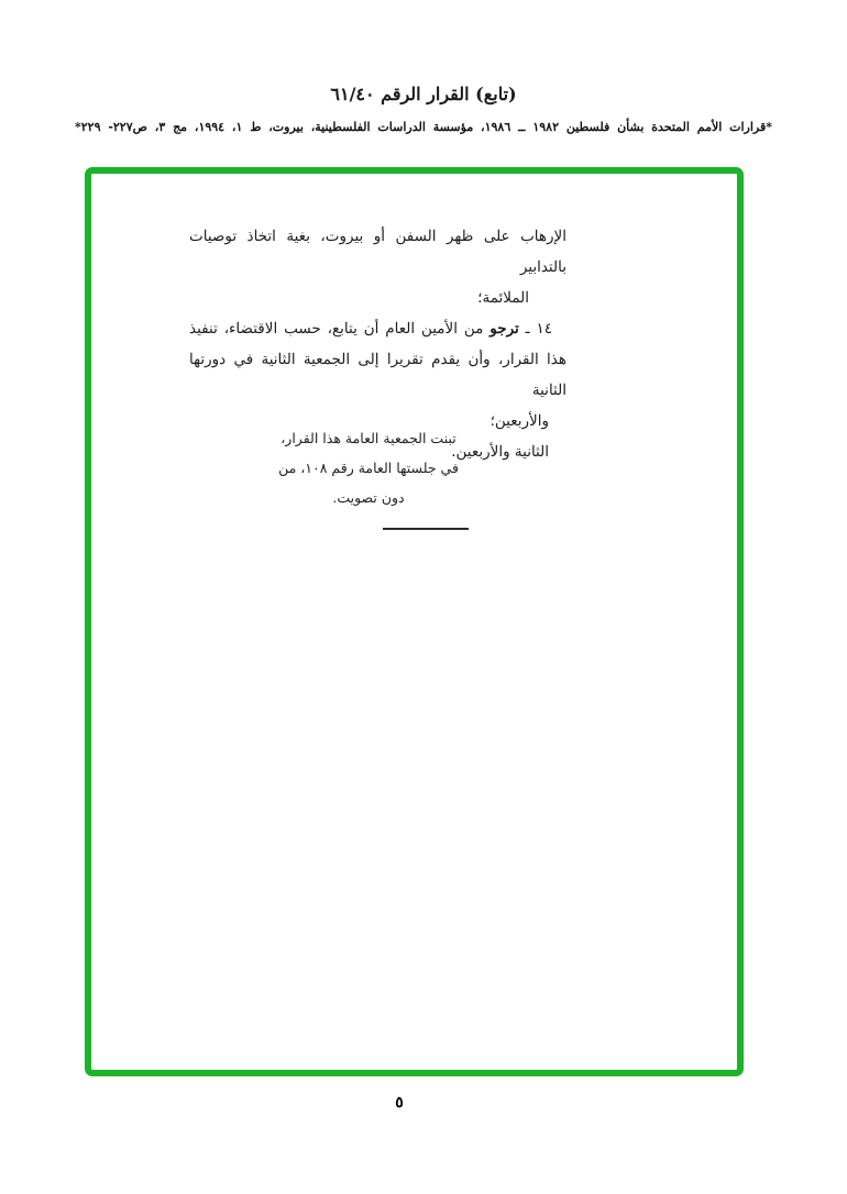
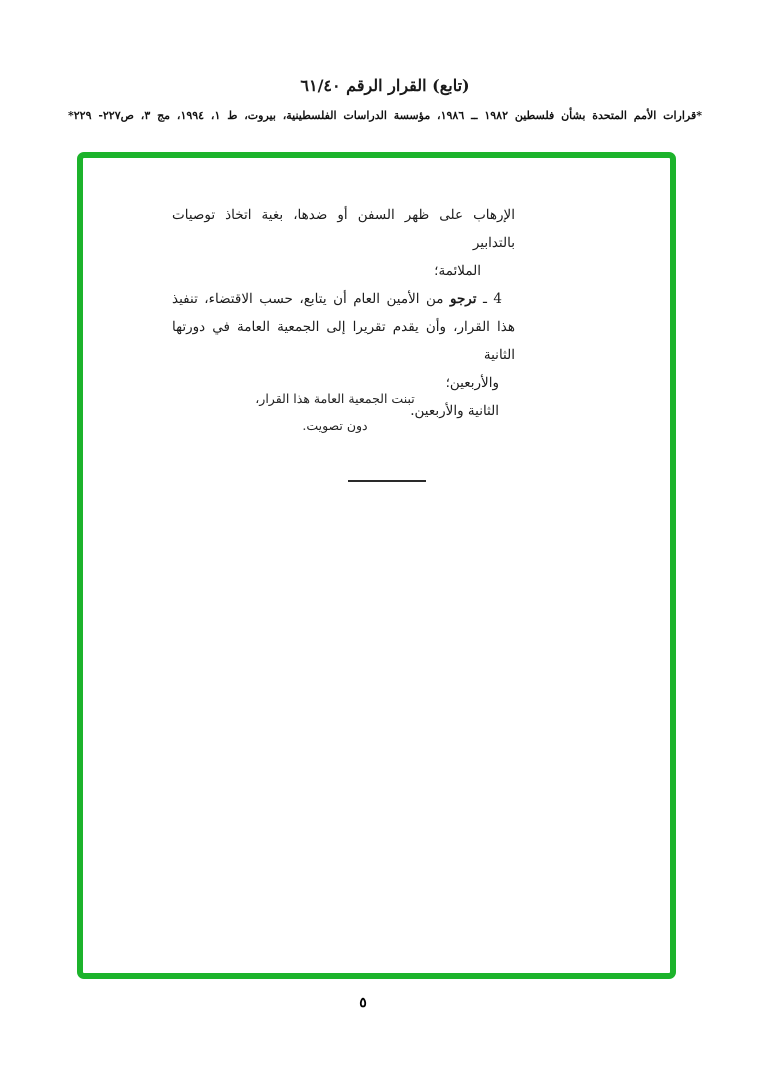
  (تابع) القرار الرقم ٦١/٤٠
  *قرارات الأمم المتحدة بشأن فلسطين ١٩٨٢ ــ ١٩٨٦، مؤسسة الدراسات الفلسطينية، بيروت، ط ١، ١٩٩٤، مج ٣، ص٢٢٧- ٢٢٩*
- الإرهاب على ظهر السفن أو بيروت، بغية اتخاذ توصيات بالتدابير
+ الإرهاب على ظهر السفن أو ضدها، بغية اتخاذ توصيات بالتدابير
  الملائمة؛
- ١٤ ـ ترجو من الأمين العام أن يتابع، حسب الاقتضاء، تنفيذ
+ 4 ـ ترجو من الأمين العام أن يتابع، حسب الاقتضاء، تنفيذ
- هذا القرار، وأن يقدم تقريرا إلى الجمعية الثانية في دورتها الثانية
+ هذا القرار، وأن يقدم تقريرا إلى الجمعية العامة في دورتها الثانية
  والأربعين؛
  الثانية والأربعين.
  تبنت الجمعية العامة هذا القرار،
- في جلستها العامة رقم ١٠٨، من
  دون تصويت.
  ٥
